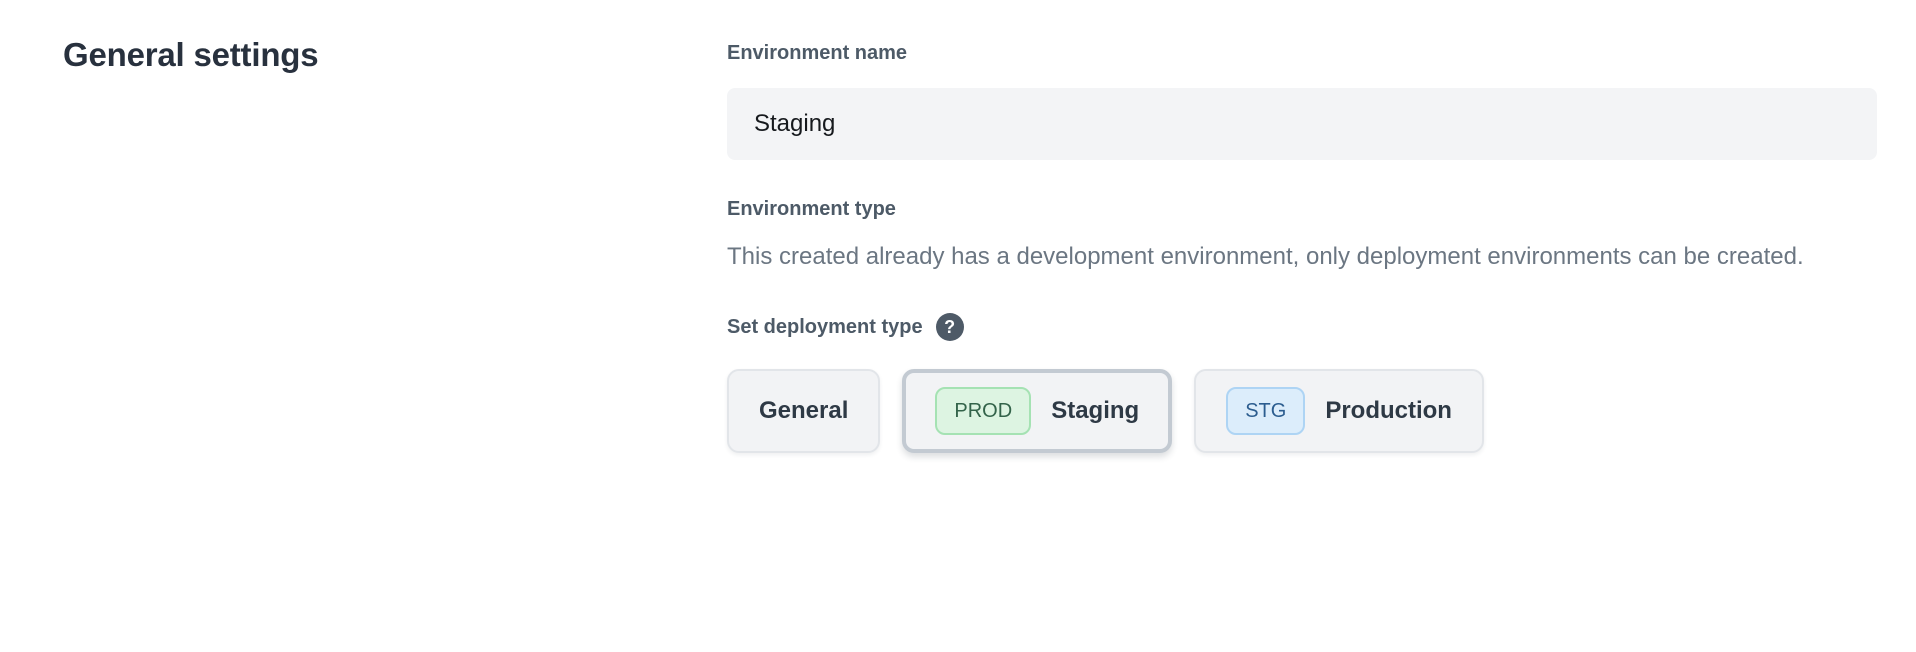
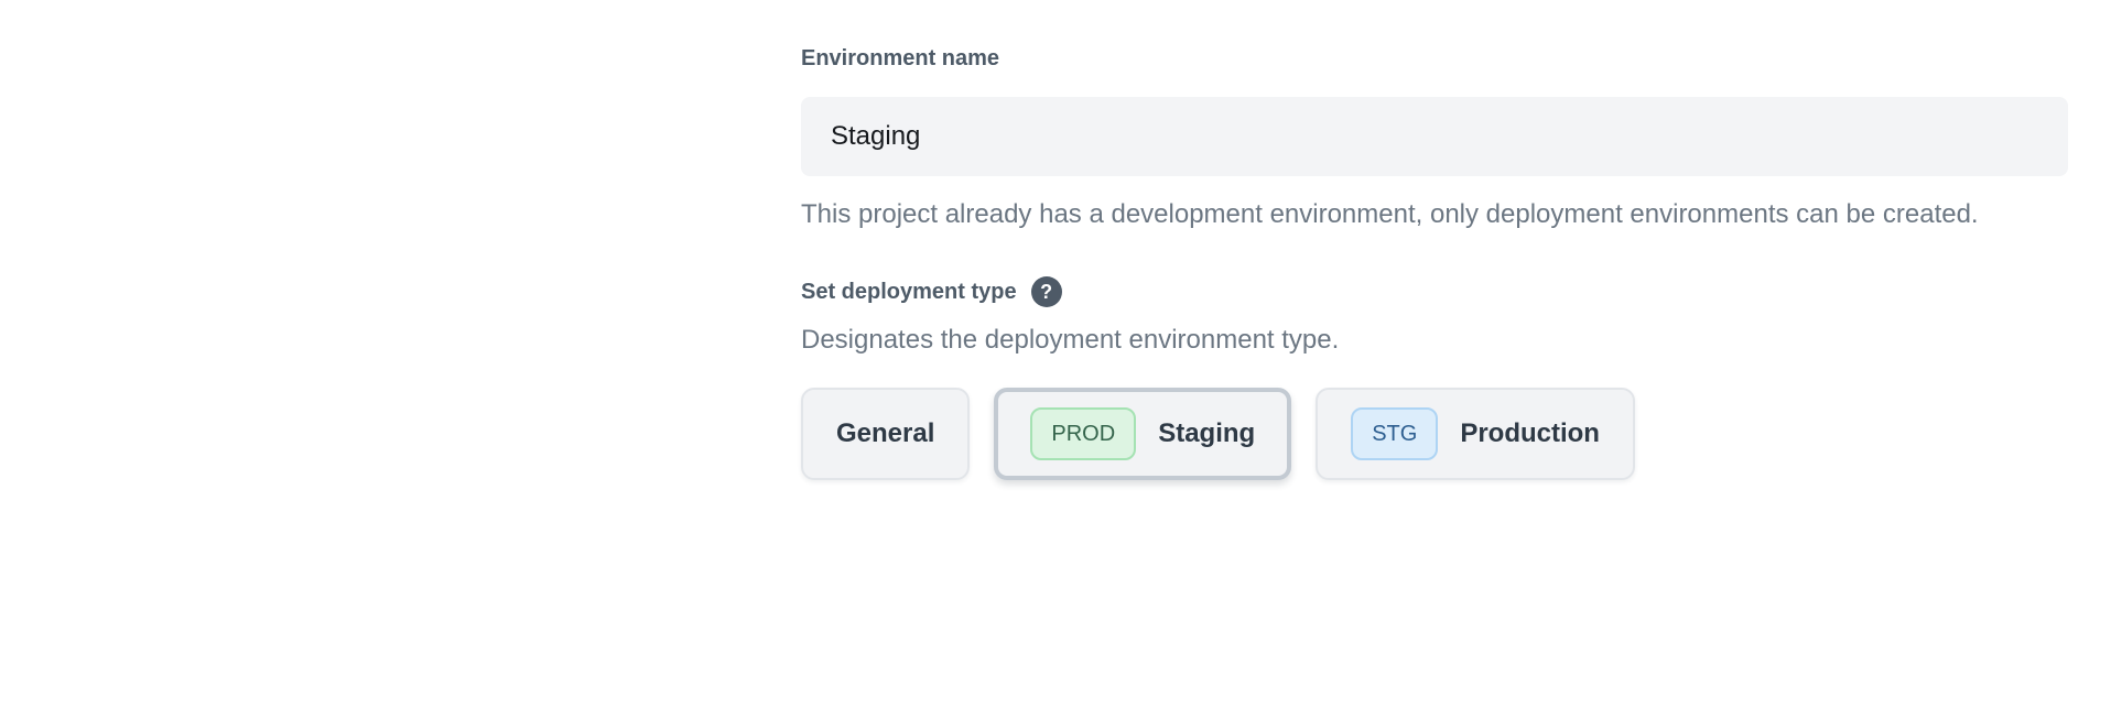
- General settings
  Environment name
  Staging
- Environment type
- This created already has a development environment, only deployment environments can be created.
+ This project already has a development environment, only deployment environments can be created.
  Set deployment type
  ?
+ Designates the deployment environment type.
  General
  PROD
  Staging
  STG
  Production
